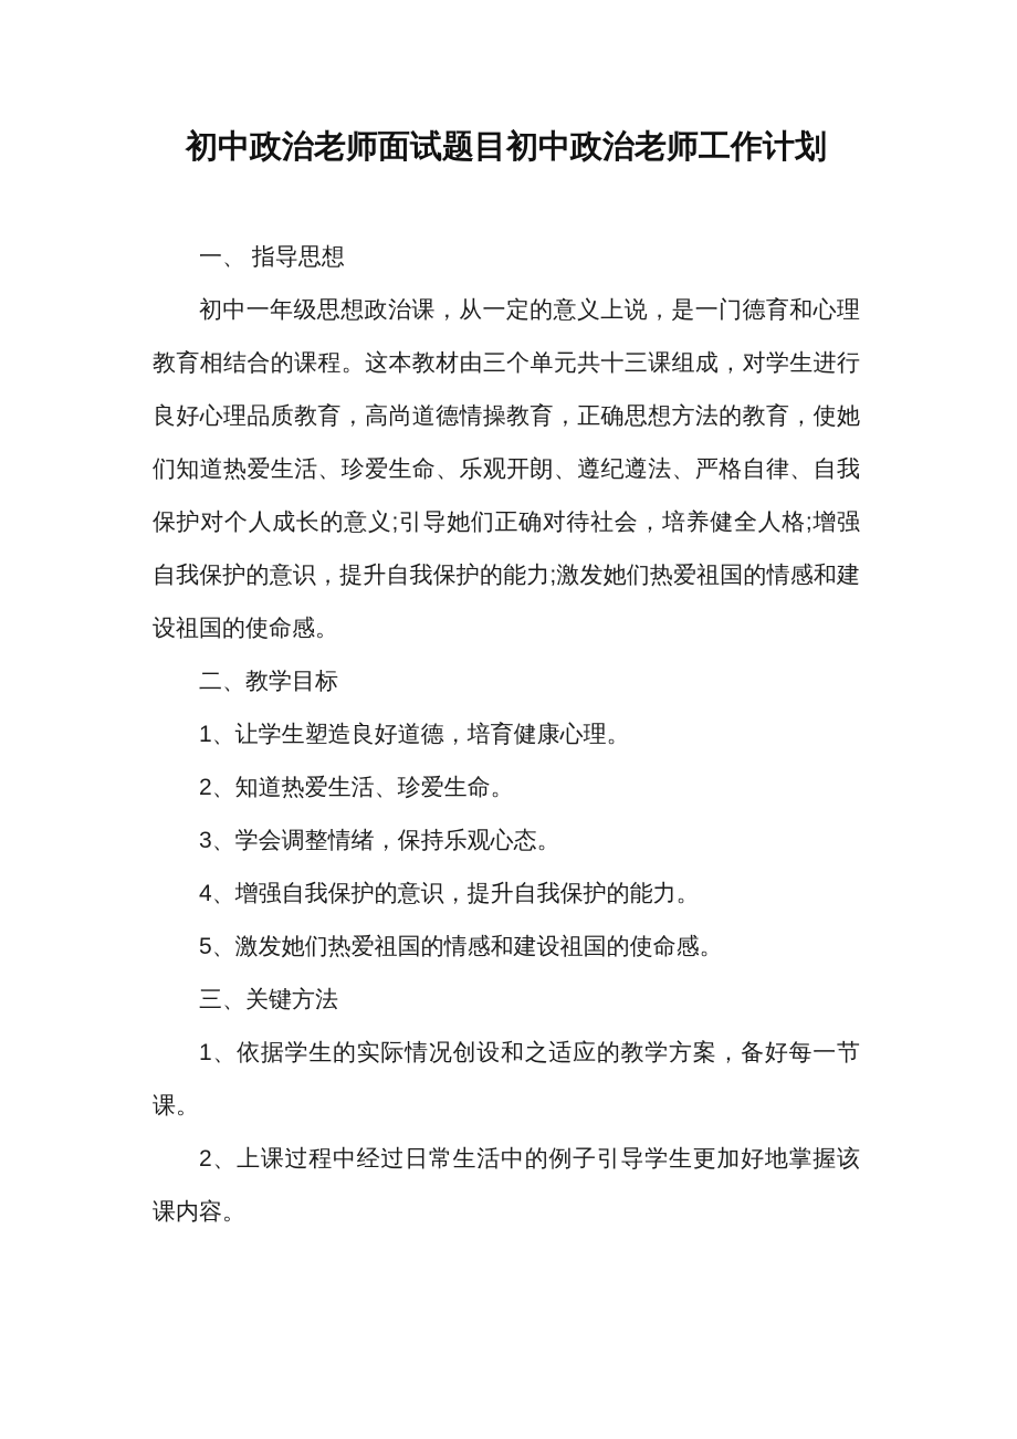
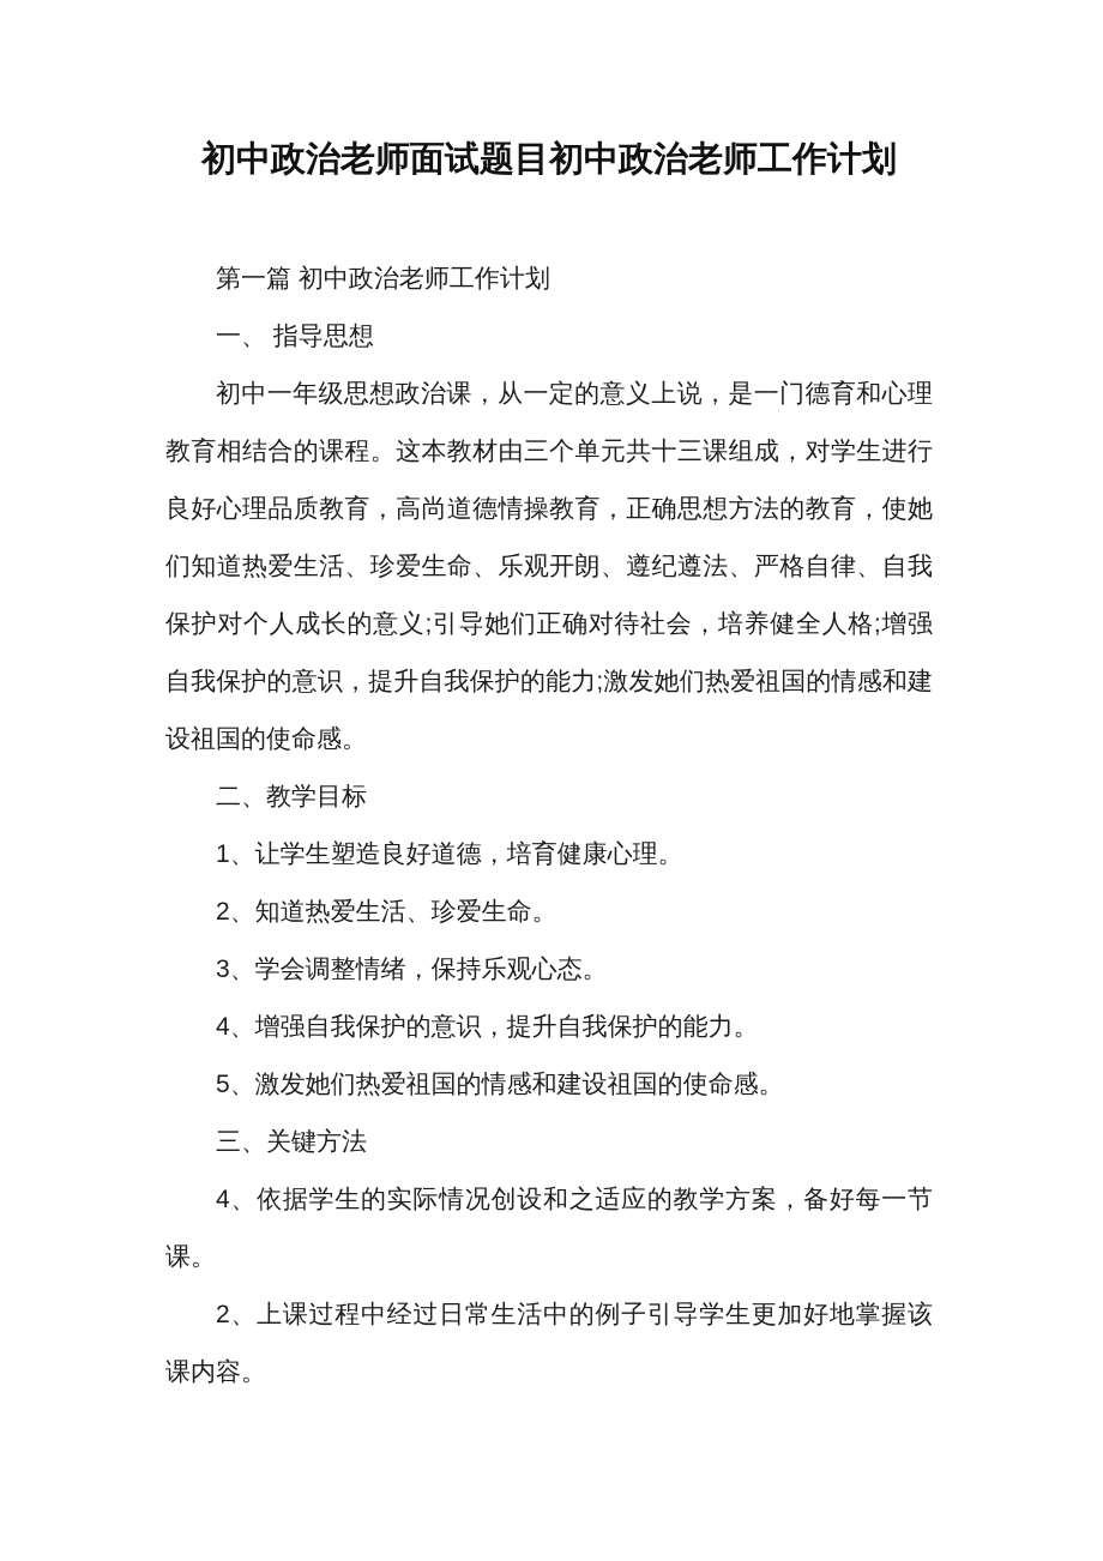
  初中政治老师面试题目初中政治老师工作计划
+ 第一篇 初中政治老师工作计划
  一、 指导思想
  初中一年级思想政治课，从一定的意义上说，是一门德育和心理教育相结合的课程。这本教材由三个单元共十三课组成，对学生进行良好心理品质教育，高尚道德情操教育，正确思想方法的教育，使她们知道热爱生活、珍爱生命、乐观开朗、遵纪遵法、严格自律、自我保护对个人成长的意义;引导她们正确对待社会，培养健全人格;增强自我保护的意识，提升自我保护的能力;激发她们热爱祖国的情感和建设祖国的使命感。
  二、教学目标
  1、让学生塑造良好道德，培育健康心理。
  2、知道热爱生活、珍爱生命。
  3、学会调整情绪，保持乐观心态。
  4、增强自我保护的意识，提升自我保护的能力。
  5、激发她们热爱祖国的情感和建设祖国的使命感。
  三、关键方法
- 1、依据学生的实际情况创设和之适应的教学方案，备好每一节课。
+ 4、依据学生的实际情况创设和之适应的教学方案，备好每一节课。
  2、上课过程中经过日常生活中的例子引导学生更加好地掌握该课内容。
